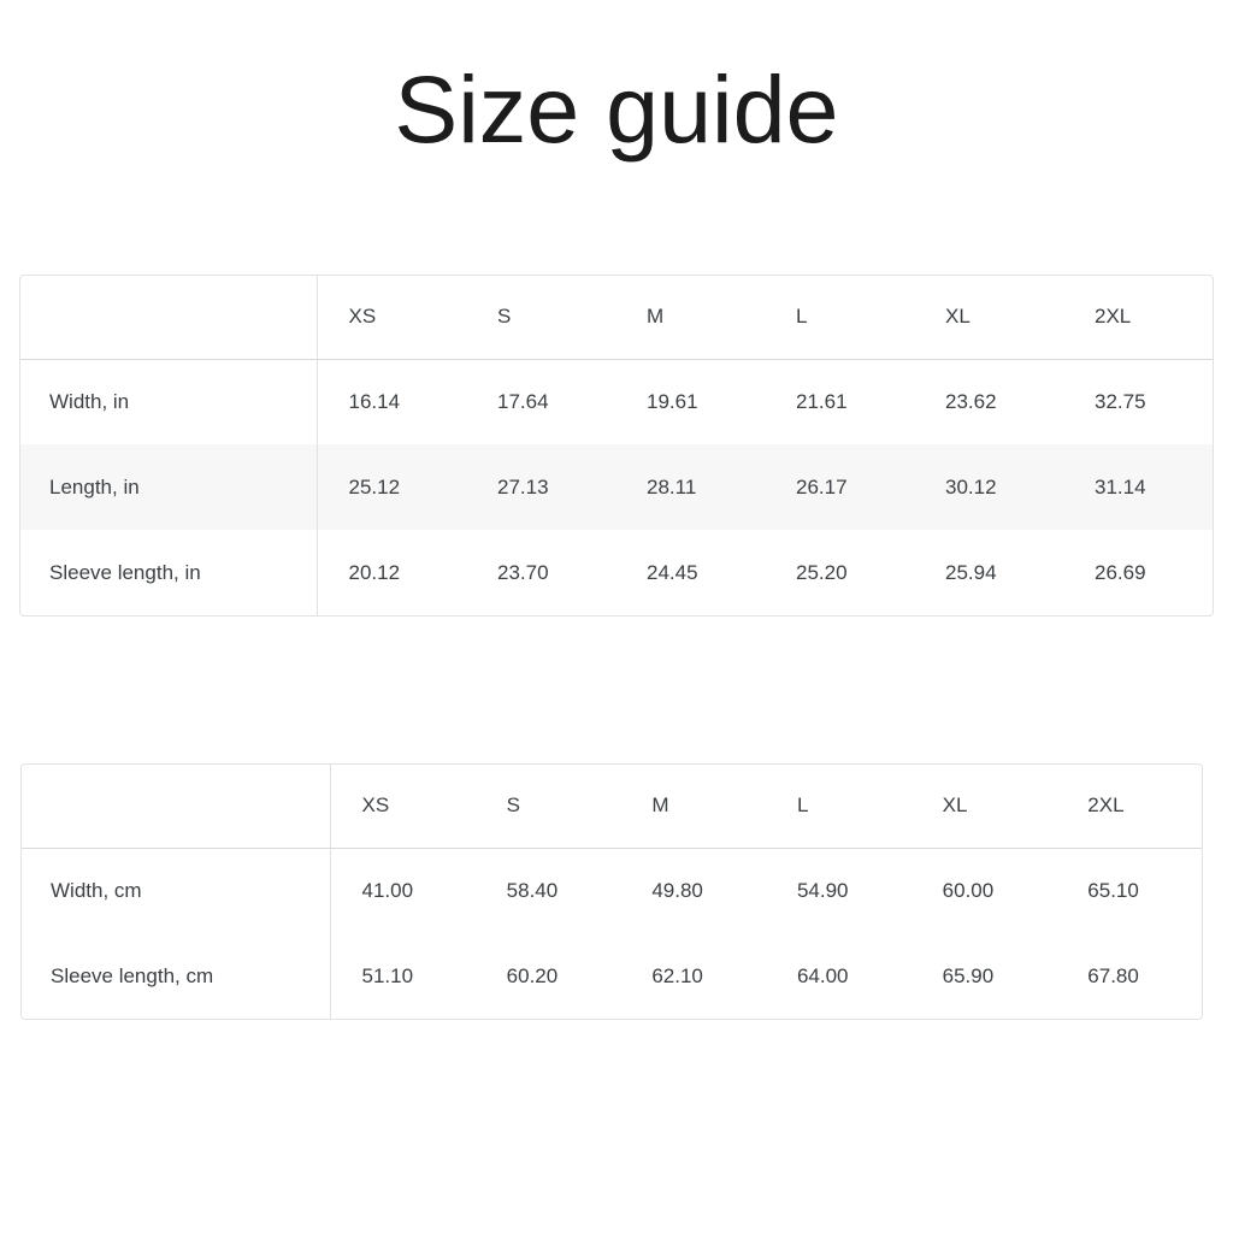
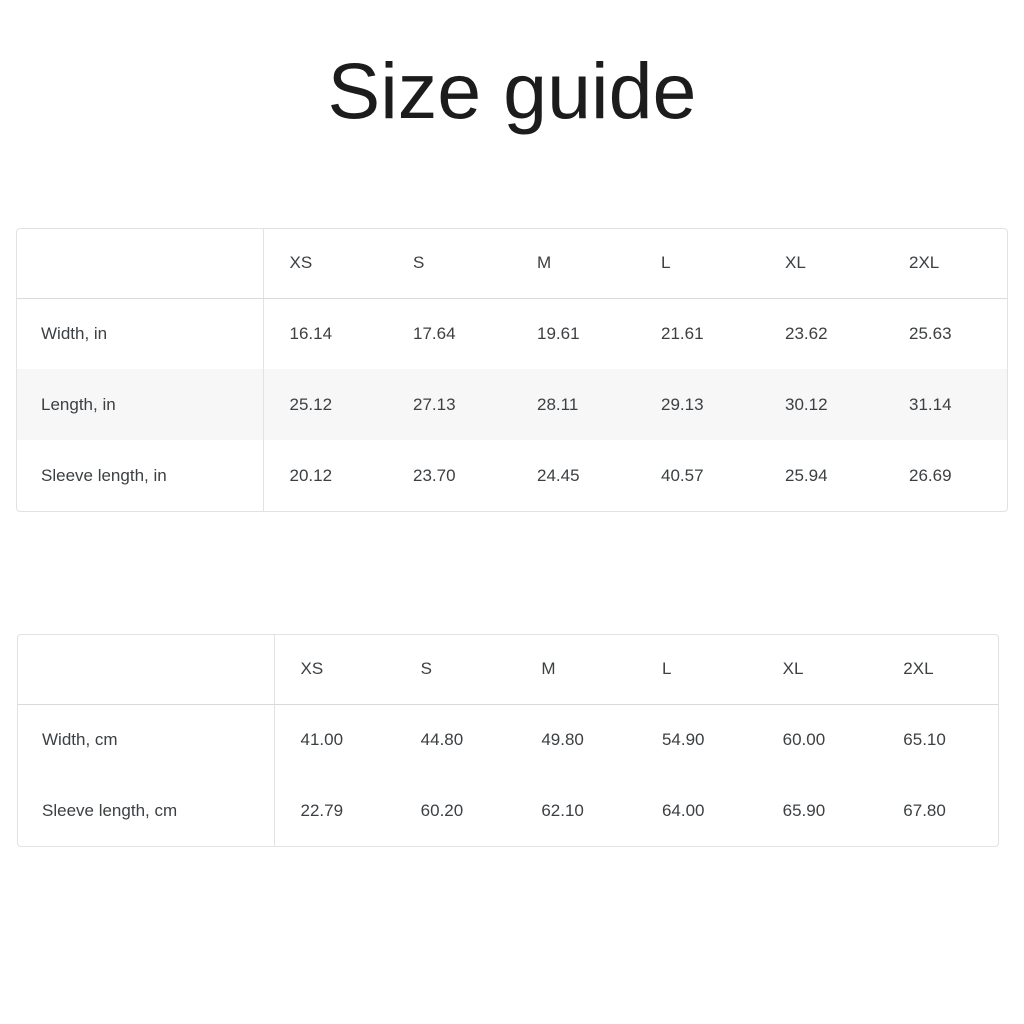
  Size guide
  	XS	S	M	L	XL	2XL
- Width, in	16.14	17.64	19.61	21.61	23.62	32.75
+ Width, in	16.14	17.64	19.61	21.61	23.62	25.63
- Length, in	25.12	27.13	28.11	26.17	30.12	31.14
+ Length, in	25.12	27.13	28.11	29.13	30.12	31.14
- Sleeve length, in	20.12	23.70	24.45	25.20	25.94	26.69
+ Sleeve length, in	20.12	23.70	24.45	40.57	25.94	26.69
  	XS	S	M	L	XL	2XL
- Width, cm	41.00	58.40	49.80	54.90	60.00	65.10
+ Width, cm	41.00	44.80	49.80	54.90	60.00	65.10
- Sleeve length, cm	51.10	60.20	62.10	64.00	65.90	67.80
+ Sleeve length, cm	22.79	60.20	62.10	64.00	65.90	67.80
